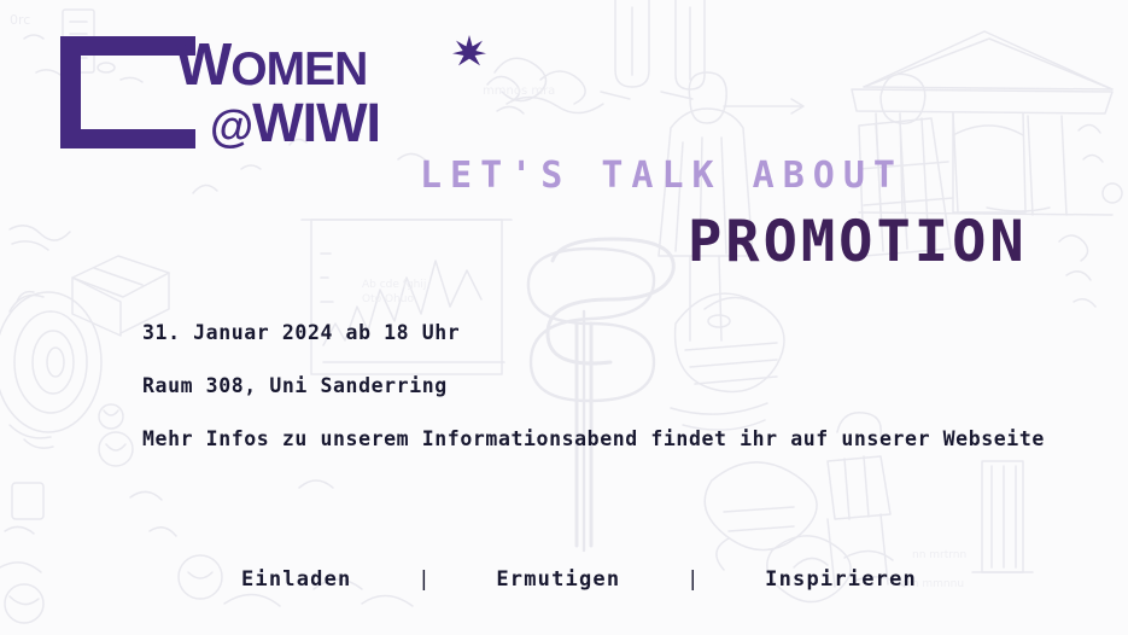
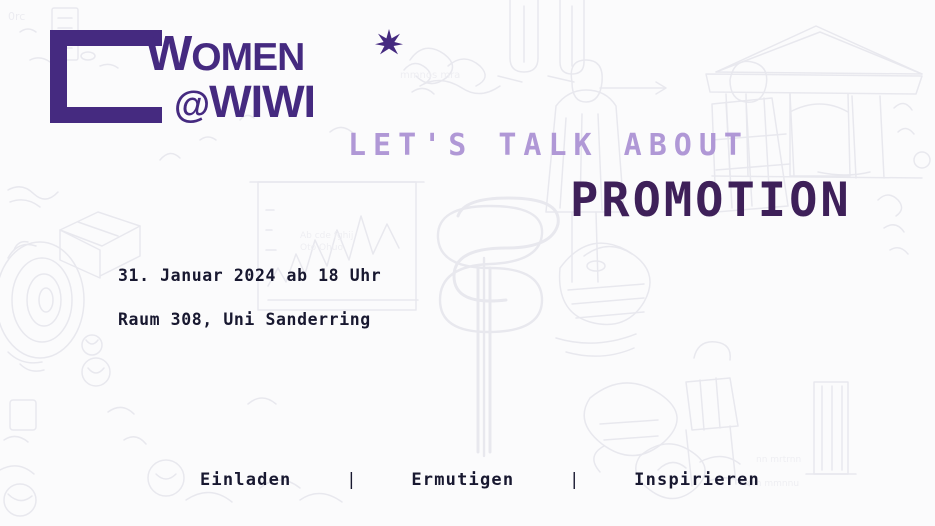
  mm mmnnu
  WOMEN
  @WIWI
  LET'S TALK ABOUT
  PROMOTION
  31. Januar 2024 ab 18 Uhr
  Raum 308, Uni Sanderring
- Mehr Infos zu unserem Informationsabend findet ihr auf unserer Webseite
  Einladen
  |
  Ermutigen
  |
  Inspirieren
